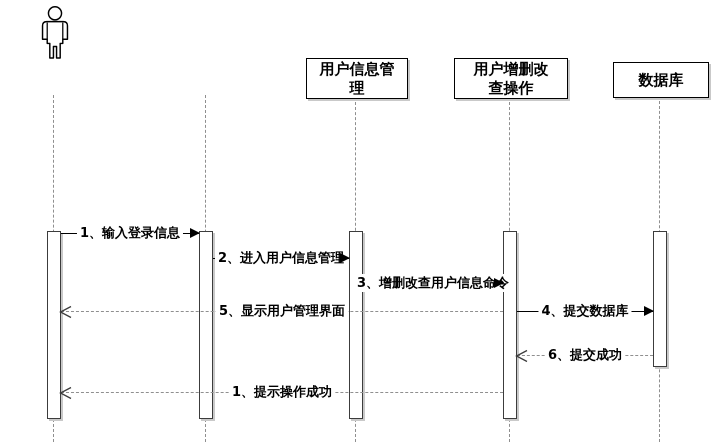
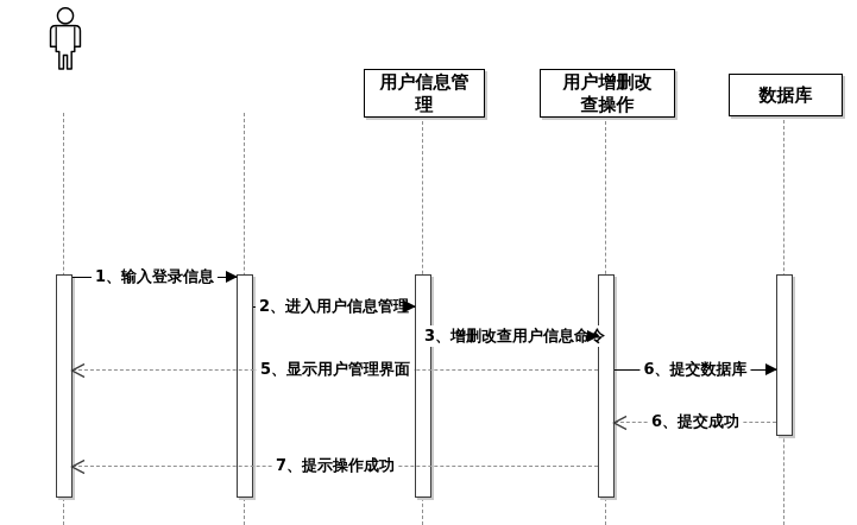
  用户信息管
  理
  用户增删改
  查操作
  数据库
  1、输入登录信息
  2、进入用户信息管理
  3、增删改查用户信息命令
- 4、提交数据库
+ 6、提交数据库
  5、显示用户管理界面
  6、提交成功
- 1、提示操作成功
+ 7、提示操作成功
